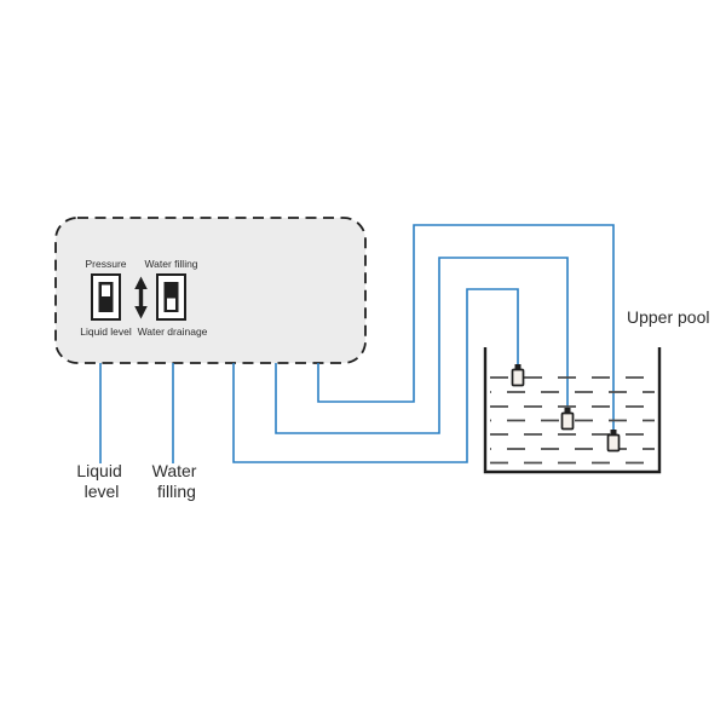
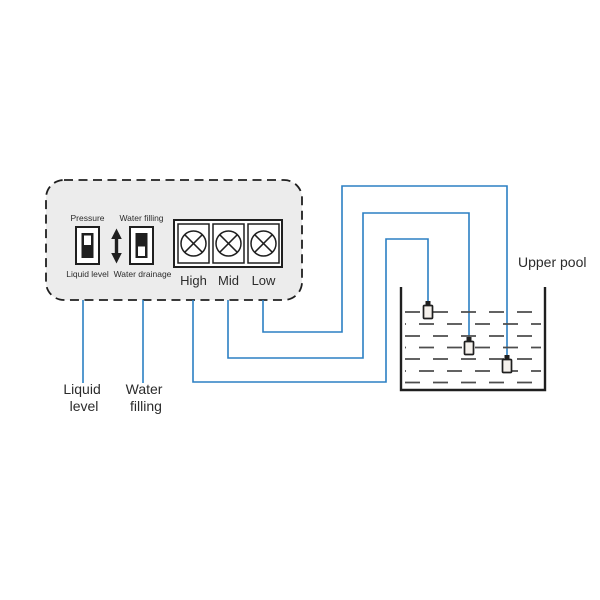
  Pressure
  Liquid level
  Water filling
  Water drainage
+ High
+ Mid
+ Low
  Liquid level
  Water filling
  Upper pool
